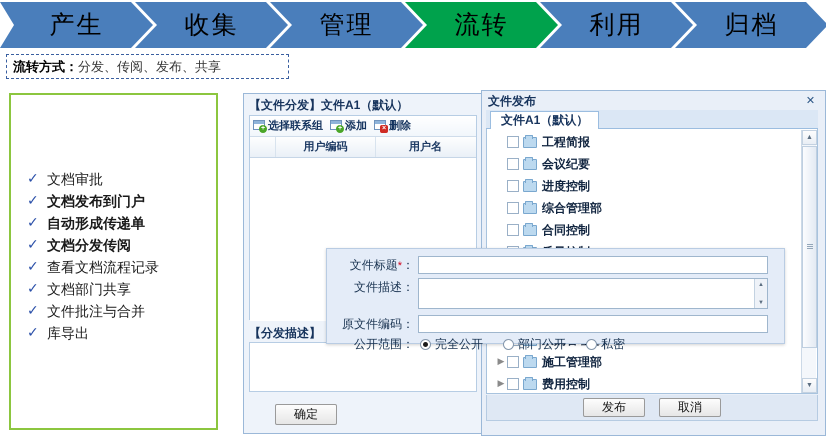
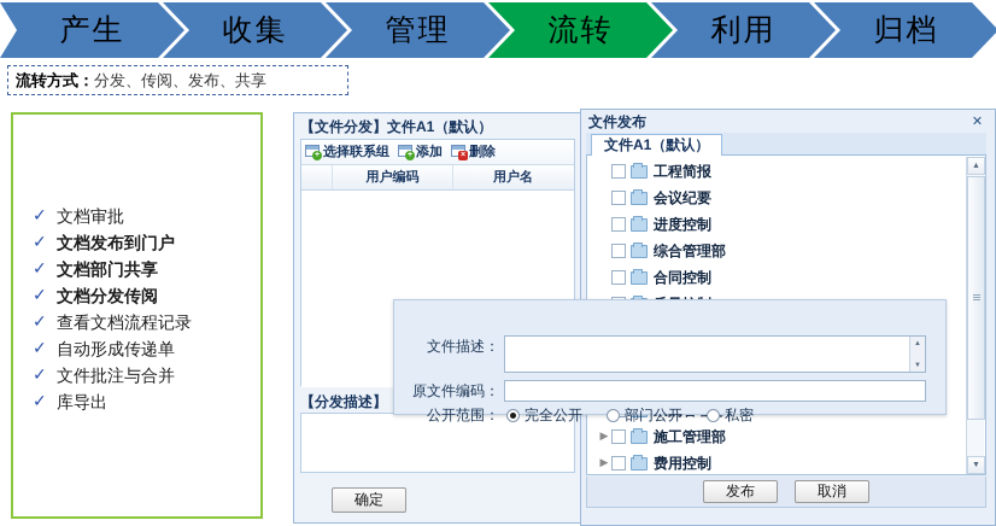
  产生
  收集
  管理
  流转
  利用
  归档
  流转方式：
  分发、传阅、发布、共享
  ✓
  文档审批
  ✓
  文档发布到门户
  ✓
- 自动形成传递单
+ 文档部门共享
  ✓
  文档分发传阅
  ✓
  查看文档流程记录
  ✓
- 文档部门共享
+ 自动形成传递单
  ✓
  文件批注与合并
  ✓
  库导出
  【文件分发】文件A1（默认）
  选择联系组
  添加
  删除
  用户编码
  用户名
  【分发描述】
  确定
  文件发布
  ✕
  文件A1（默认）
  工程简报
  会议纪要
  进度控制
  综合管理部
  合同控制
  ▶
  施工管理部
  ▶
  费用控制
  发布
  取消
- 文件标题*：
  文件描述：
  原文件编码：
  公开范围：
  完全公开
  部门公开
  私密
